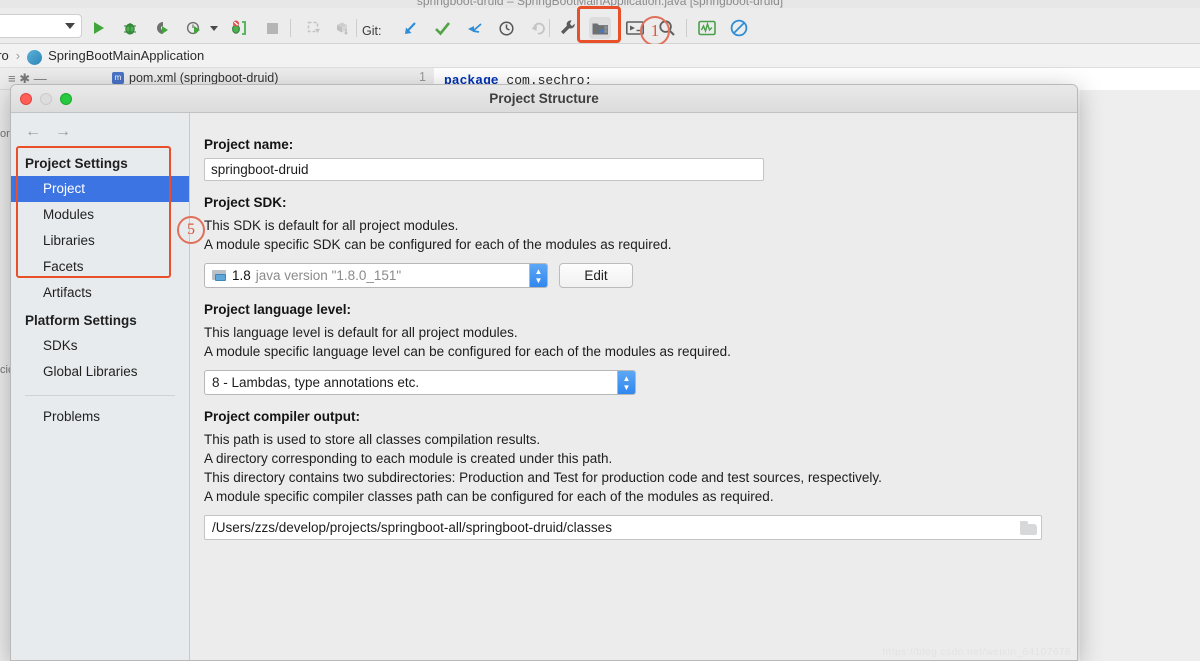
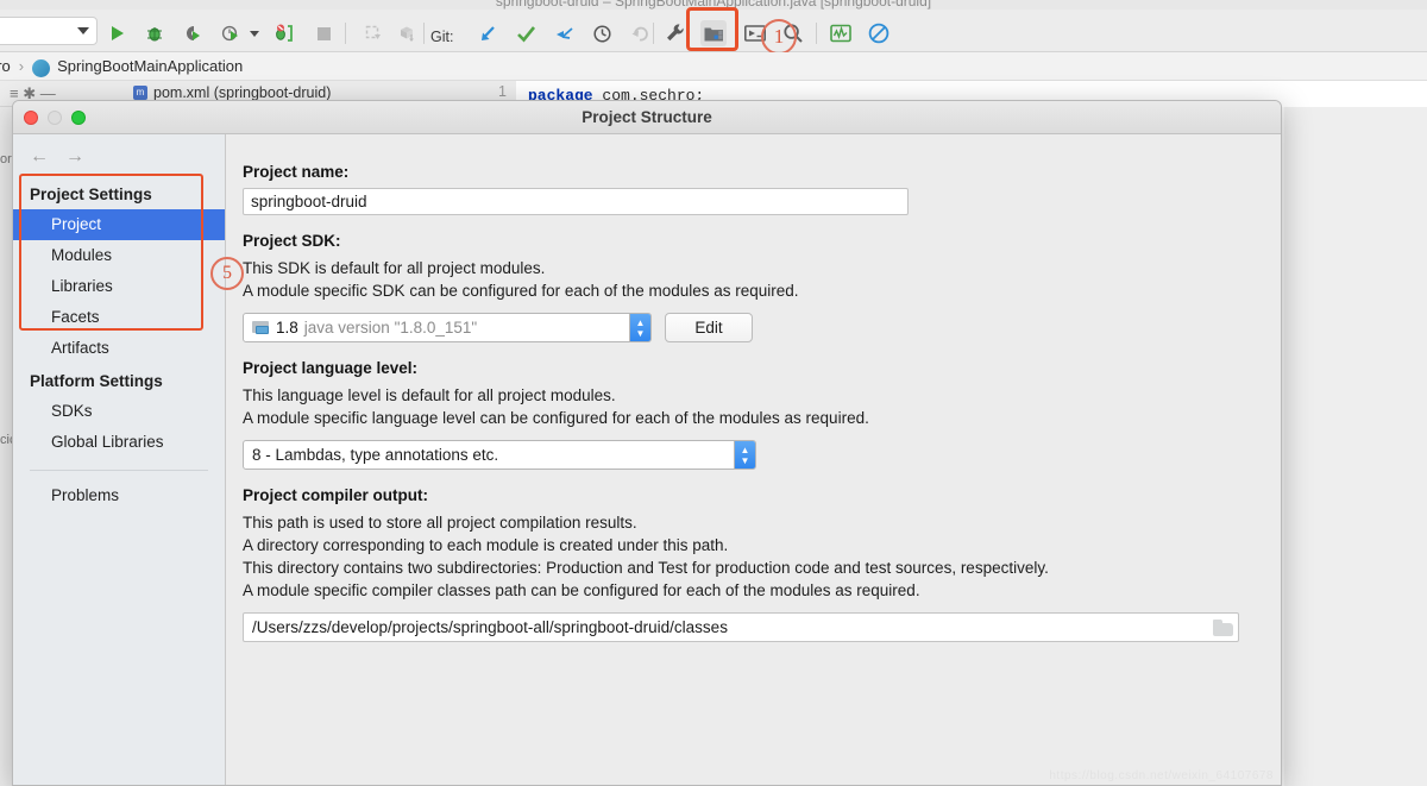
  springboot-druid – SpringBootMainApplication.java [springboot-druid]
  Git:
  1
  ›
  SpringBootMainApplication
  ≡ ✱ —
  m
  pom.xml (springboot-druid)
  1
  package com.sechro;
  or
  Project Structure
  ←
  →
  Project Settings
  Project
  Modules
  Libraries
  Facets
  Artifacts
  Platform Settings
  SDKs
  Global Libraries
  Problems
  Project name:
  springboot-druid
  Project SDK:
  This SDK is default for all project modules.
  A module specific SDK can be configured for each of the modules as required.
  1.8
  java version "1.8.0_151"
  ▲
  ▼
  Edit
  Project language level:
  This language level is default for all project modules.
  A module specific language level can be configured for each of the modules as required.
  8 - Lambdas, type annotations etc.
  ▲
  ▼
  Project compiler output:
- This path is used to store all classes compilation results.
+ This path is used to store all project compilation results.
  A directory corresponding to each module is created under this path.
  This directory contains two subdirectories: Production and Test for production code and test sources, respectively.
  A module specific compiler classes path can be configured for each of the modules as required.
  /Users/zzs/develop/projects/springboot-all/springboot-druid/classes
  5
